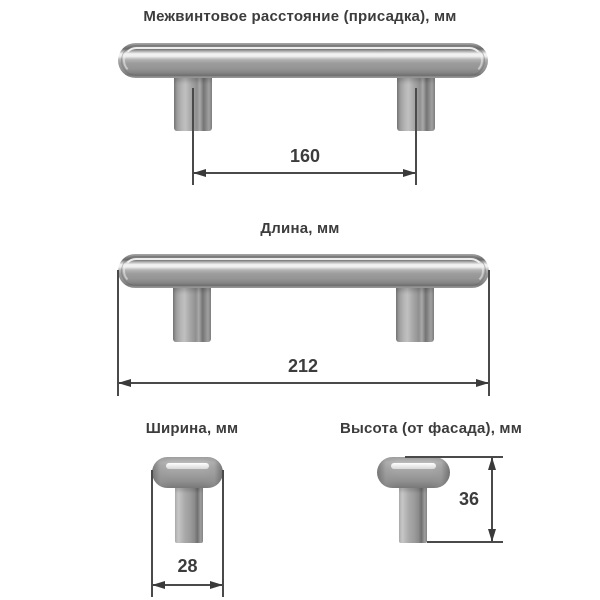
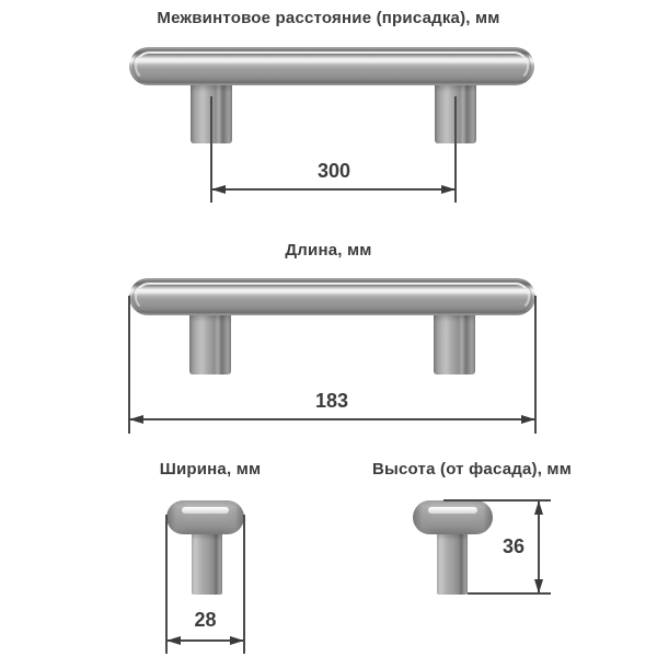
  Межвинтовое расстояние (присадка), мм
- 160
+ 300
  Длина, мм
- 212
+ 183
  Ширина, мм
  28
  Высота (от фасада), мм
  36
